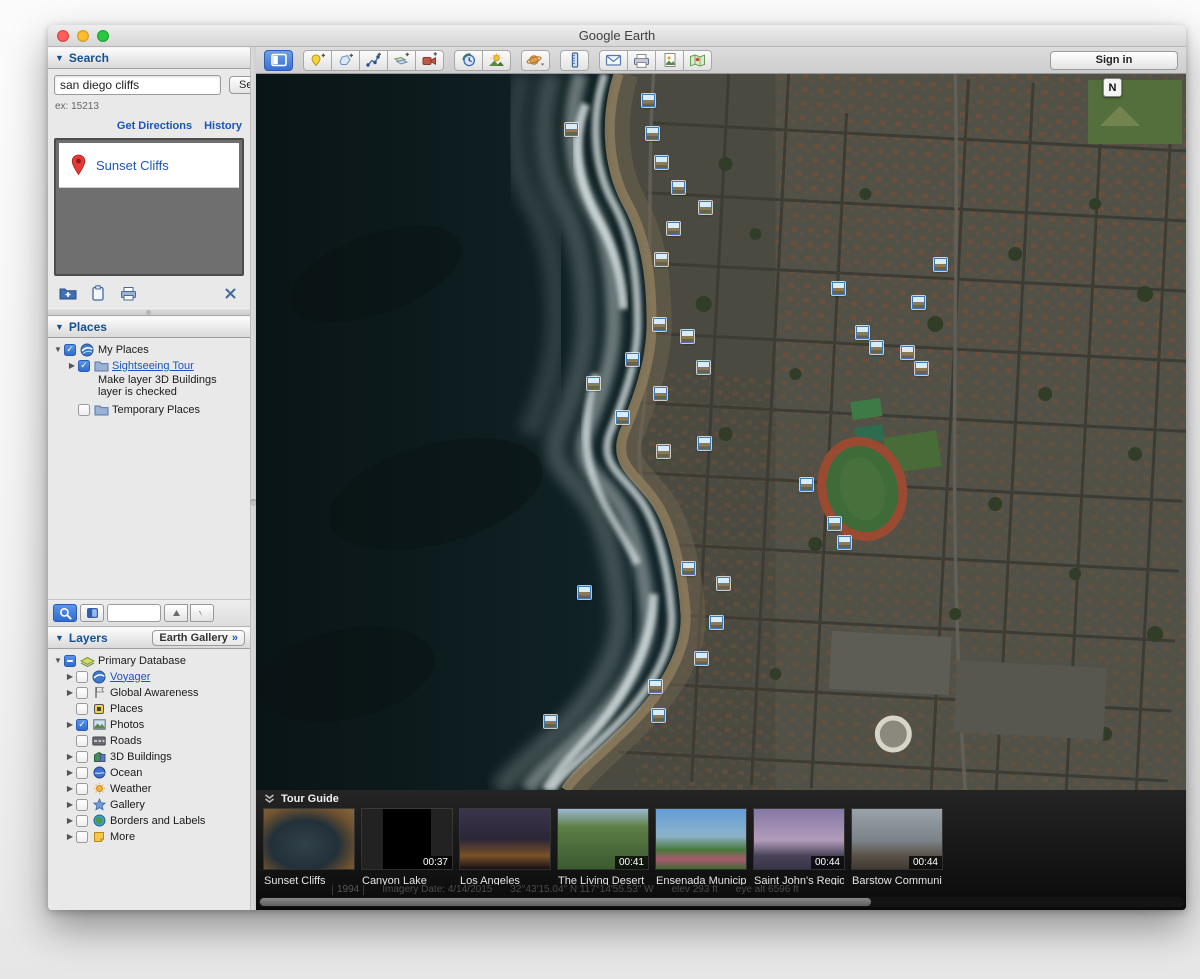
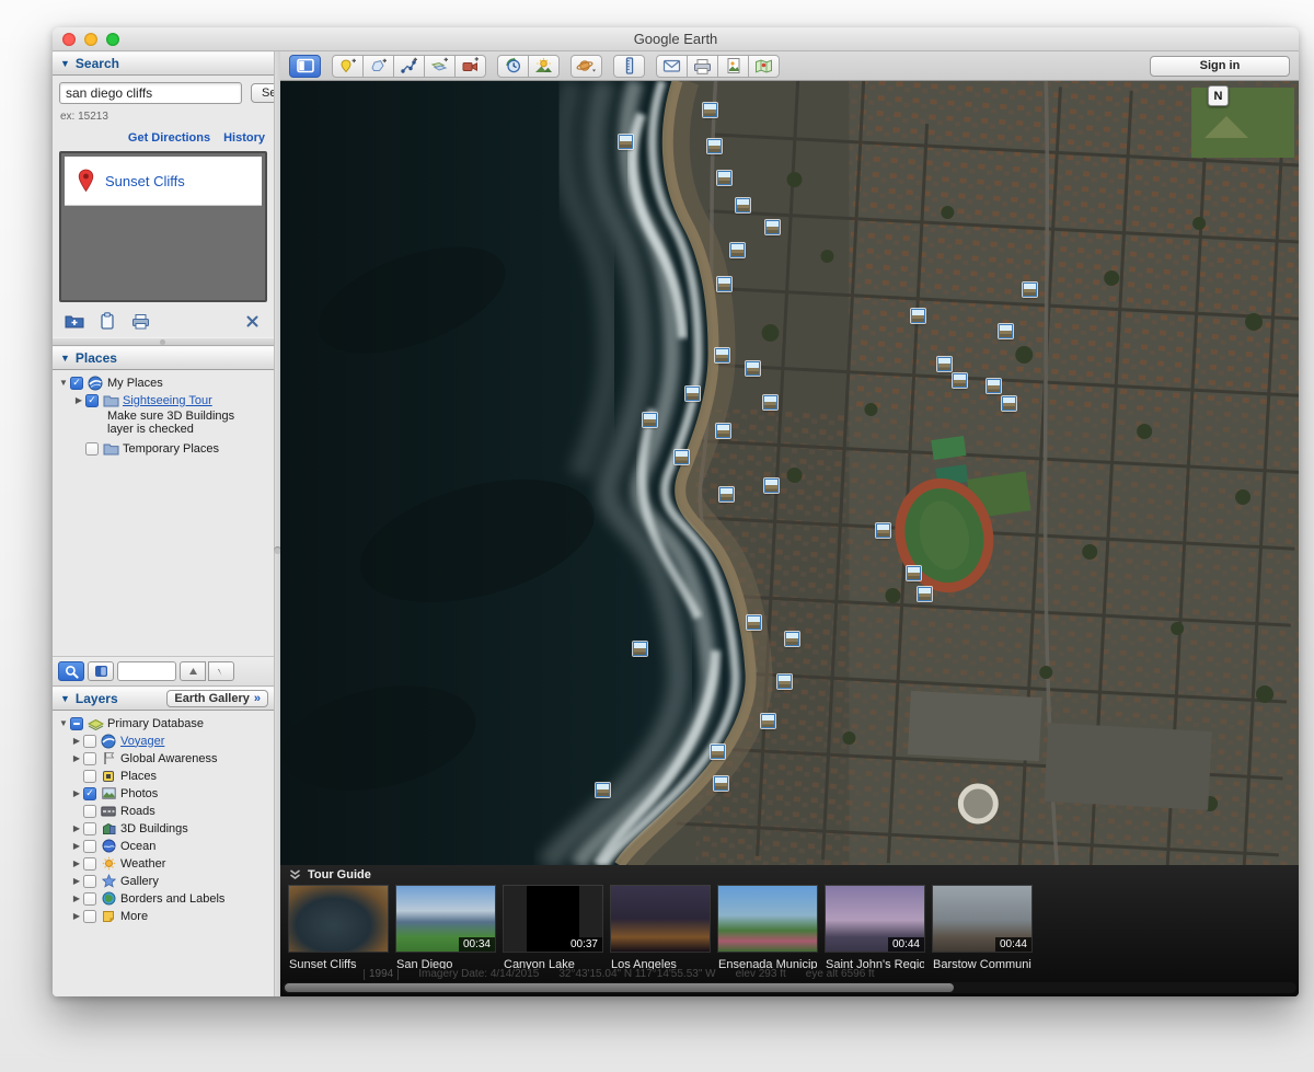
  Google Earth
  ▼
  Search
  san diego cliffs
  ex: 15213
  Get Directions
  History
  Sunset Cliffs
  ▼
  Places
  ▼
  ✓
  My Places
  ▶
  ✓
  Sightseeing Tour
- Make layer 3D Buildings layer is checked
+ Make sure 3D Buildings layer is checked
  Temporary Places
  ▼
  Layers
  Earth Gallery
  »
  ▼
  Primary Database
  ▶
  Voyager
  ▶
  Global Awareness
  Places
  ▶
  ✓
  Photos
  Roads
  ▶
  3D Buildings
  ▶
  Ocean
  ▶
  Weather
  ▶
  Gallery
  ▶
  Borders and Labels
  ▶
  More
  Sign in
  N
  Tour Guide
  Sunset Cliffs
+ 00:34
+ San Diego
  00:37
  Canyon Lake
  Los Angeles
- 00:41
- The Living Desert
  Ensenada Municip
  00:44
  Saint John's Regio
  00:44
  Barstow Communi
  1994
  Imagery Date: 4/14/2015
  32°43'15.04" N 117°14'55.53" W
  elev 293 ft
  eye alt 6596 ft
